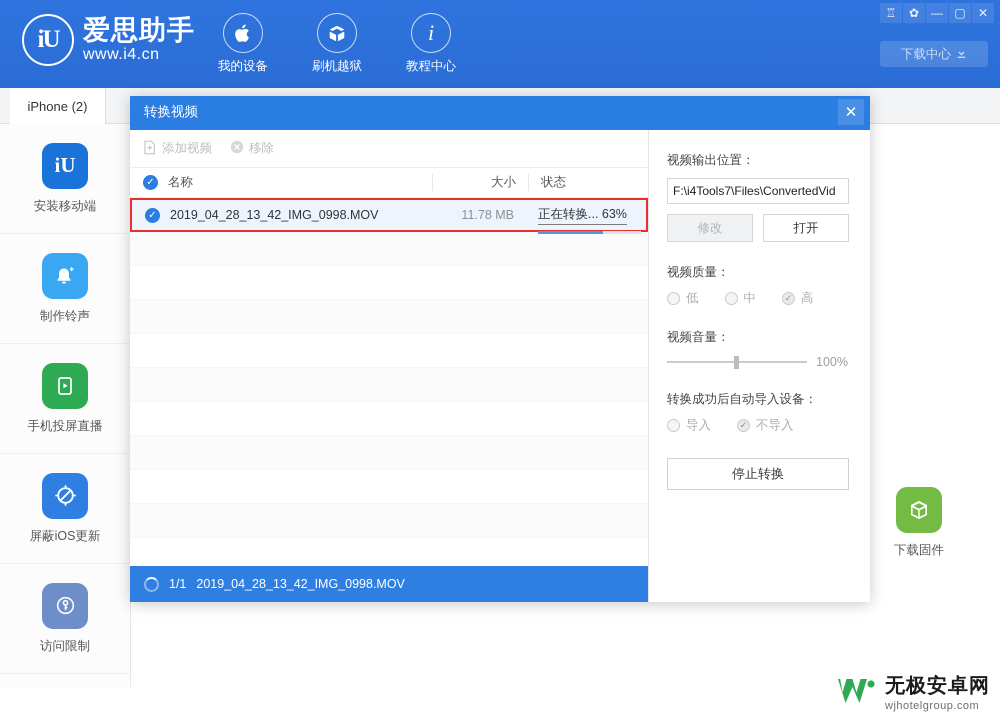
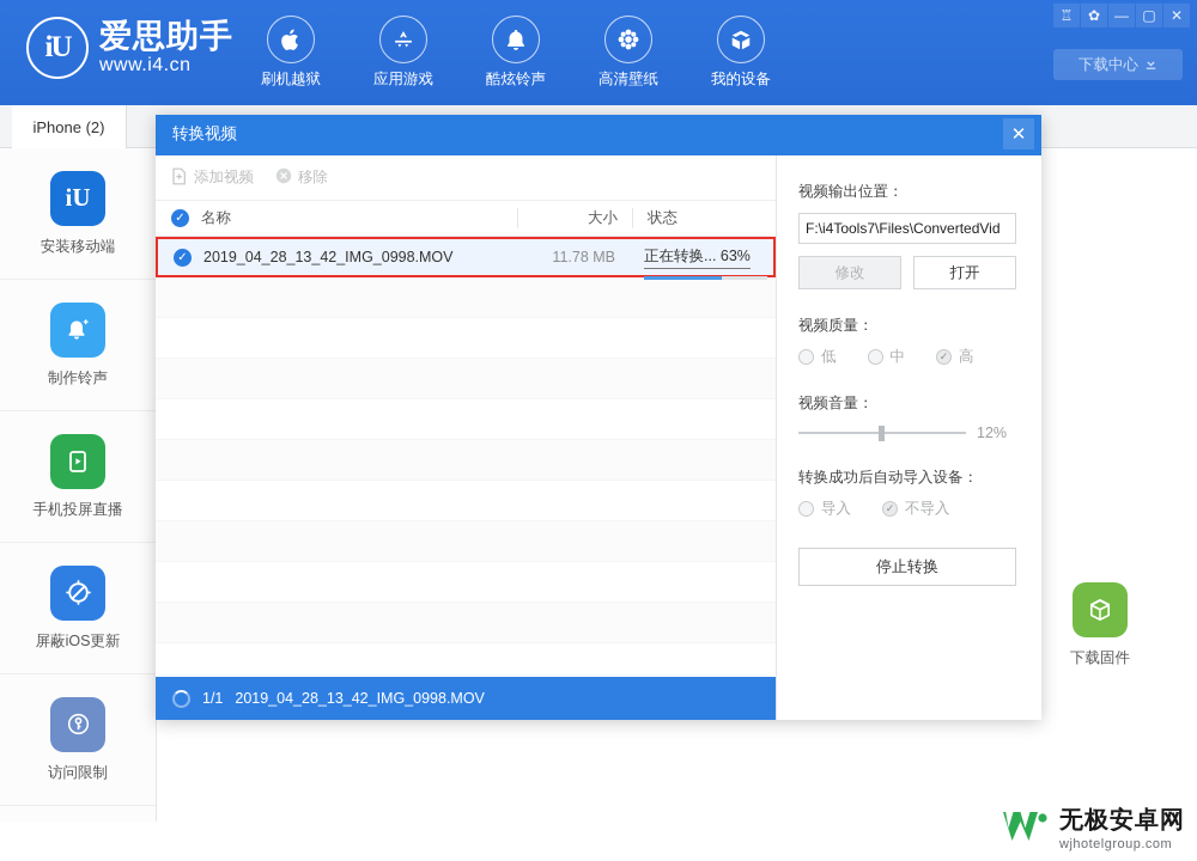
  iU
  爱思助手
  www.i4.cn
- 我的设备
+ 刷机越狱
+ 应用游戏
+ 酷炫铃声
+ 高清壁纸
- 刷机越狱
+ 我的设备
- i
- 教程中心
  ♖
  ✿
  —
  ▢
  ✕
  下载中心
  iPhone (2)
  iU
  安装移动端
  制作铃声
  手机投屏直播
  屏蔽iOS更新
  访问限制
  下载固件
  转换视频
  ✕
  添加视频
  移除
  ✓
  名称
  大小
  状态
  ✓
  2019_04_28_13_42_IMG_0998.MOV
  11.78 MB
  正在转换... 63%
  1/1
  2019_04_28_13_42_IMG_0998.MOV
  视频输出位置：
  F:\i4Tools7\Files\ConvertedVid
  修改
  打开
  视频质量：
  低
  中
  ✓
  高
  视频音量：
- 100%
+ 12%
  转换成功后自动导入设备：
  导入
  ✓
  不导入
  停止转换
  无极安卓网
  wjhotelgroup.com
